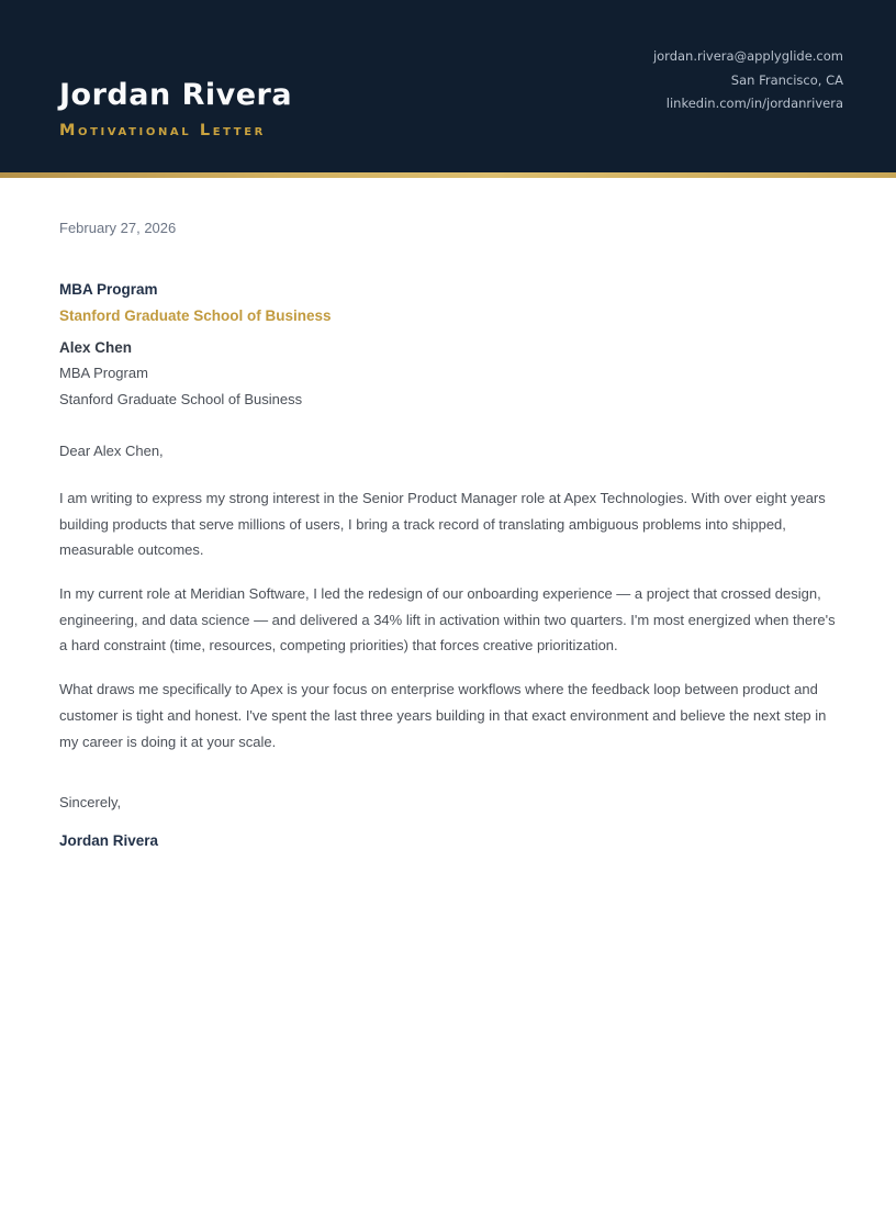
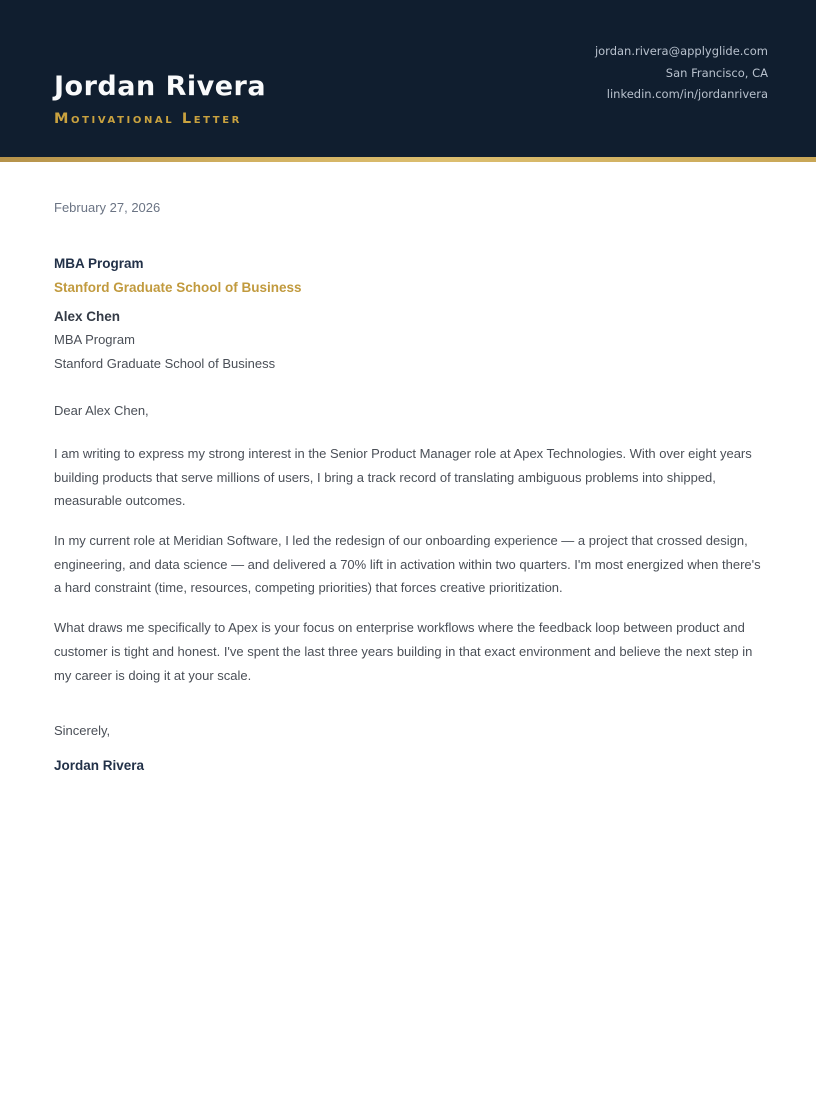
  Jordan Rivera
  Motivational Letter
  jordan.rivera@applyglide.com
  San Francisco, CA
  linkedin.com/in/jordanrivera
  February 27, 2026
  MBA Program
  Stanford Graduate School of Business
  Alex Chen
  MBA Program
  Stanford Graduate School of Business
  Dear Alex Chen,
  I am writing to express my strong interest in the Senior Product Manager role at Apex Technologies. With over eight years building products that serve millions of users, I bring a track record of translating ambiguous problems into shipped, measurable outcomes.
- In my current role at Meridian Software, I led the redesign of our onboarding experience — a project that crossed design, engineering, and data science — and delivered a 34% lift in activation within two quarters. I'm most energized when there's a hard constraint (time, resources, competing priorities) that forces creative prioritization.
+ In my current role at Meridian Software, I led the redesign of our onboarding experience — a project that crossed design, engineering, and data science — and delivered a 70% lift in activation within two quarters. I'm most energized when there's a hard constraint (time, resources, competing priorities) that forces creative prioritization.
  What draws me specifically to Apex is your focus on enterprise workflows where the feedback loop between product and customer is tight and honest. I've spent the last three years building in that exact environment and believe the next step in my career is doing it at your scale.
  Sincerely,
  Jordan Rivera
